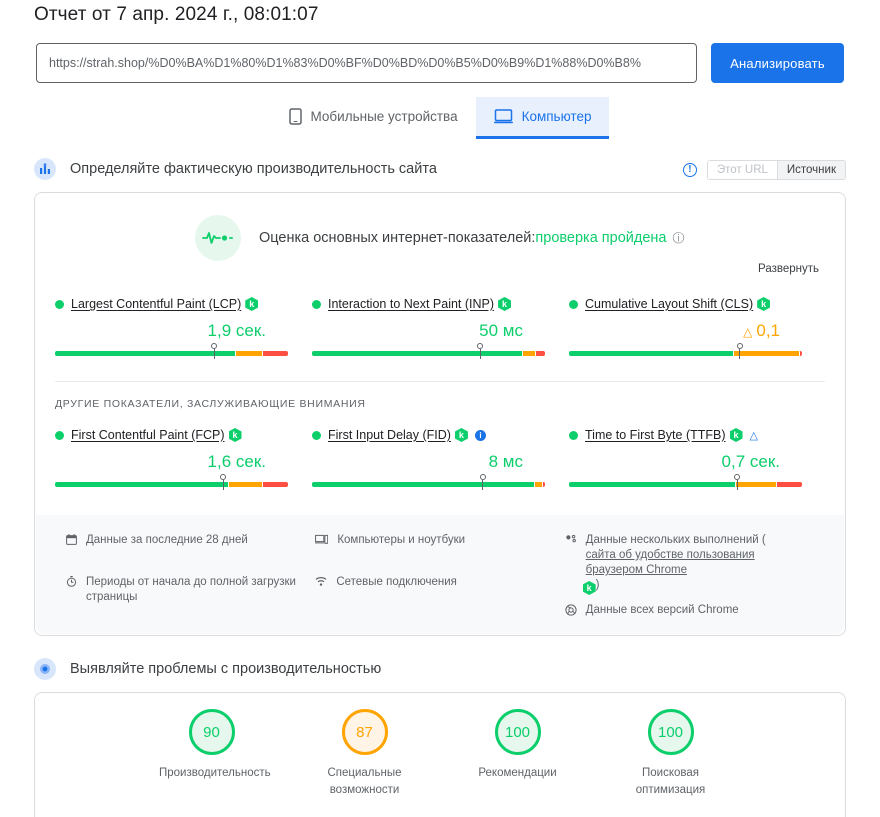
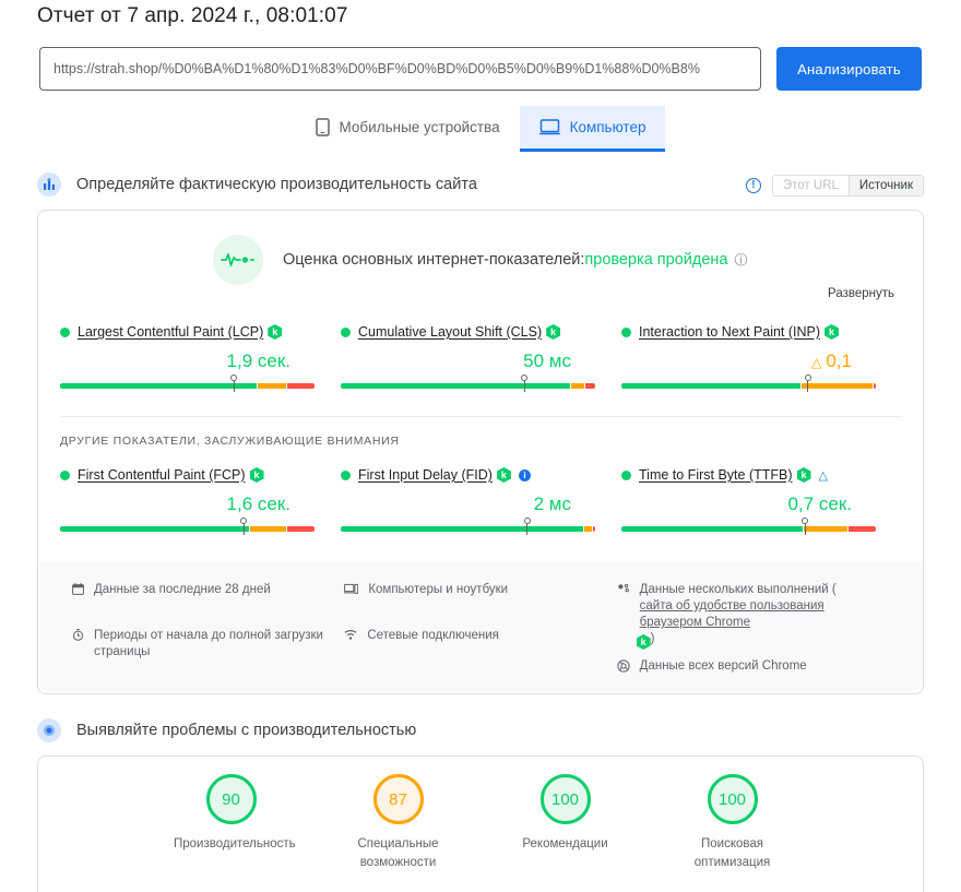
  Отчет от 7 апр. 2024 г., 08:01:07
  https://strah.shop/%D0%BA%D1%80%D1%83%D0%BF%D0%BD%D0%B5%D0%B9%D1%88%D0%B8%
  Анализировать
  Мобильные устройства
  Компьютер
  Определяйте фактическую производительность сайта
  !
  Этот URL
  Источник
  Оценка основных интернет-показателей:проверка пройдена ⓘ
  Развернуть
  Largest Contentful Paint (LCP)
  k
  1,9 сек.
- Interaction to Next Paint (INP)
+ Cumulative Layout Shift (CLS)
  k
  50 мс
- Cumulative Layout Shift (CLS)
+ Interaction to Next Paint (INP)
  k
  △ 0,1
  ДРУГИЕ ПОКАЗАТЕЛИ, ЗАСЛУЖИВАЮЩИЕ ВНИМАНИЯ
  First Contentful Paint (FCP)
  k
  1,6 сек.
  First Input Delay (FID)
  k
  i
- 8 мс
+ 2 мс
  Time to First Byte (TTFB)
  k
  △
  0,7 сек.
  Данные за последние 28 дней
  Периоды от начала до полной загрузки страницы
  Компьютеры и ноутбуки
  Сетевые подключения
  Данные нескольких выполнений (
  сайта об удобстве пользования браузером Chrome
  k )
  Данные всех версий Chrome
  Выявляйте проблемы с производительностью
  90
  Производительность
  87
  Специальные возможности
  100
  Рекомендации
  100
  Поисковая оптимизация
